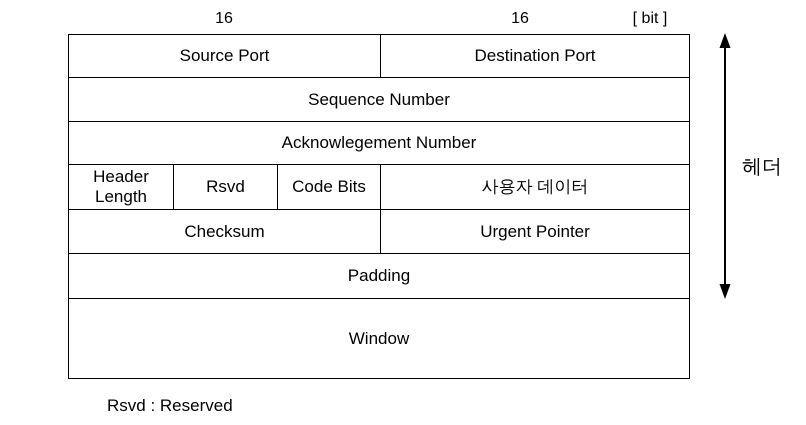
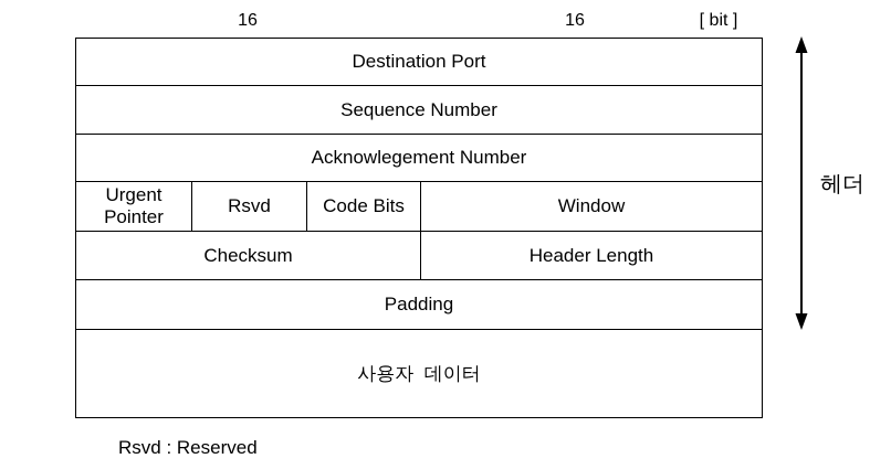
  16
  16
  [ bit ]
- Source Port
  Destination Port
  Sequence Number
  Acknowlegement Number
- Header Length
+ Urgent Pointer
  Rsvd
  Code Bits
- 사용자 데이터
+ Window
  Checksum
- Urgent Pointer
+ Header Length
  Padding
- Window
+ 사용자 데이터
  헤더
  Rsvd : Reserved
